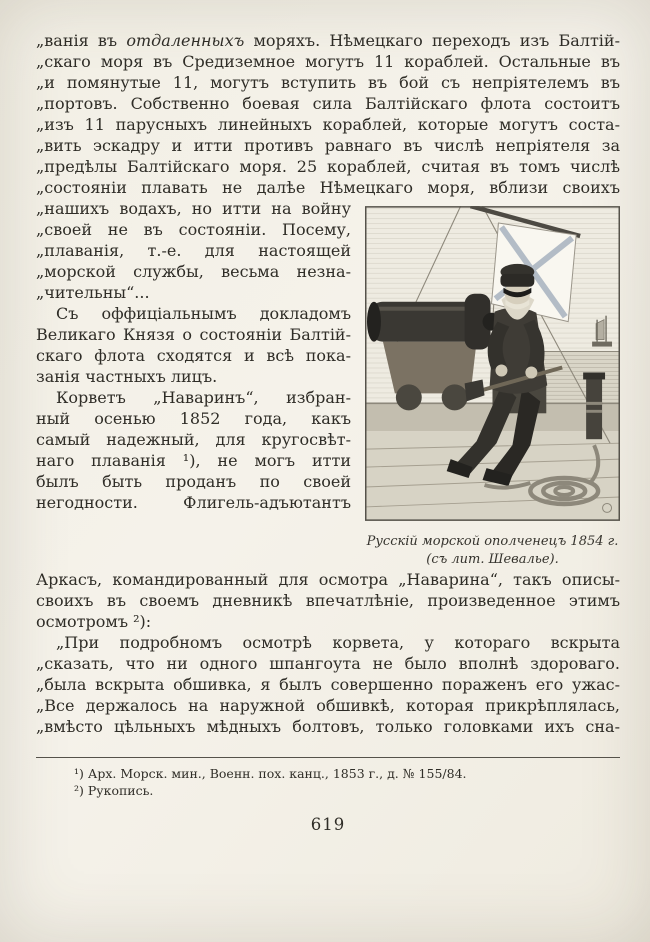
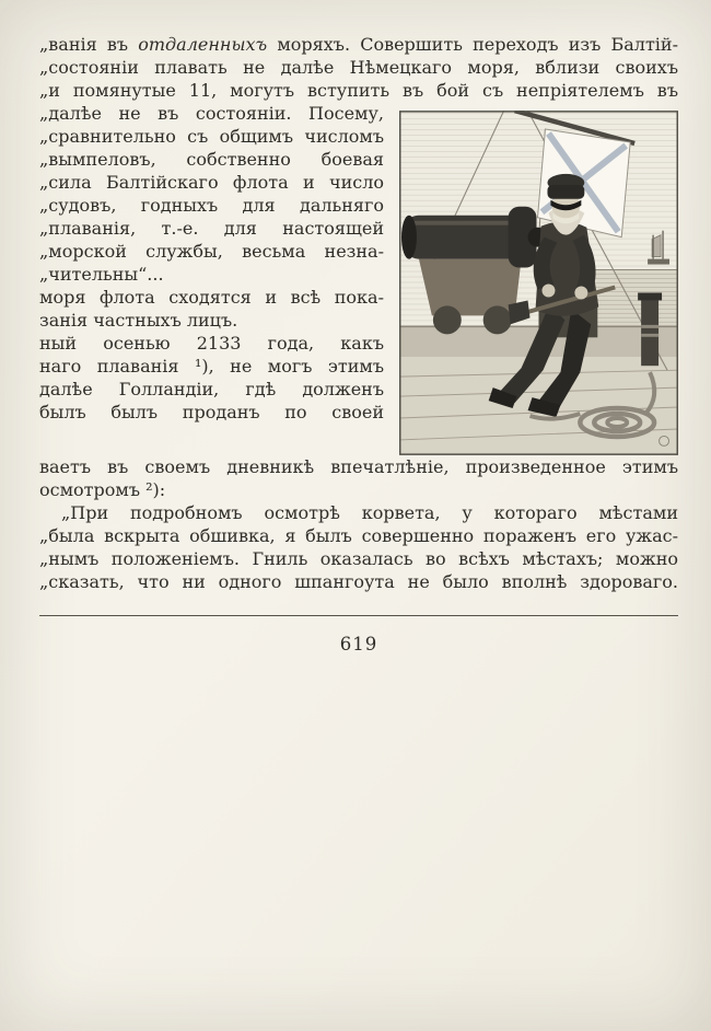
- „ванія въ отдаленныхъ моряхъ. Нѣмецкаго переходъ изъ Балтій-
+ „ванія въ отдаленныхъ моряхъ. Совершить переходъ изъ Балтій-
- „скаго моря въ Средиземное могутъ 11 кораблей. Остальные въ
- „и помянутые 11, могутъ вступить въ бой съ непріятелемъ въ
+ „состояніи плавать не далѣе Нѣмецкаго моря, вблизи своихъ
- „портовъ. Собственно боевая сила Балтійскаго флота состоитъ
- „изъ 11 парусныхъ линейныхъ кораблей, которые могутъ соста-
- „вить эскадру и итти противъ равнаго въ числѣ непріятеля за
- „предѣлы Балтійскаго моря. 25 кораблей, считая въ томъ числѣ
- „состояніи плавать не далѣе Нѣмецкаго моря, вблизи своихъ
+ „и помянутые 11, могутъ вступить въ бой съ непріятелемъ въ
- „нашихъ водахъ, но итти на войну
- „своей не въ состояніи. Посему,
+ „далѣе не въ состояніи. Посему,
+ „сравнительно съ общимъ числомъ
+ „вымпеловъ, собственно боевая
+ „сила Балтійскаго флота и число
+ „судовъ, годныхъ для дальняго
  „плаванія, т.-е. для настоящей
  „морской службы, весьма незна-
  „чительны“...
- Съ оффиціальнымъ докладомъ
- Великаго Князя о состояніи Балтій-
- скаго флота сходятся и всѣ пока-
+ моря флота сходятся и всѣ пока-
  занія частныхъ лицъ.
- Корветъ „Наваринъ“, избран-
- ный осенью 1852 года, какъ
+ ный осенью 2133 года, какъ
- самый надежный, для кругосвѣт-
- наго плаванія ¹), не могъ итти
+ наго плаванія ¹), не могъ этимъ
+ далѣе Голландіи, гдѣ долженъ
- былъ быть проданъ по своей
+ былъ былъ проданъ по своей
- негодности. Флигель-адъютантъ
- Русскій морской ополченецъ 1854 г.
- (съ лит. Шевалье).
- Аркасъ, командированный для осмотра „Наварина“, такъ описы-
- своихъ въ своемъ дневникѣ впечатлѣніе, произведенное этимъ
+ ваетъ въ своемъ дневникѣ впечатлѣніе, произведенное этимъ
  осмотромъ ²):
- „При подробномъ осмотрѣ корвета, у котораго вскрыта
+ „При подробномъ осмотрѣ корвета, у котораго мѣстами
- „сказать, что ни одного шпангоута не было вполнѣ здороваго.
+ „была вскрыта обшивка, я былъ совершенно пораженъ его ужас-
+ „нымъ положеніемъ. Гниль оказалась во всѣхъ мѣстахъ; можно
- „была вскрыта обшивка, я былъ совершенно пораженъ его ужас-
+ „сказать, что ни одного шпангоута не было вполнѣ здороваго.
- „Все держалось на наружной обшивкѣ, которая прикрѣплялась,
- „вмѣсто цѣльныхъ мѣдныхъ болтовъ, только головками ихъ сна-
- ¹) Арх. Морск. мин., Военн. пох. канц., 1853 г., д. № 155/84.
- ²) Рукопись.
  619
